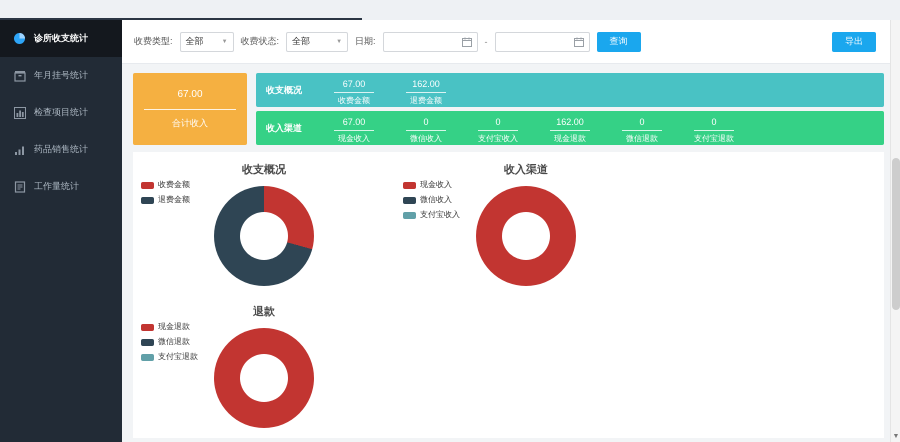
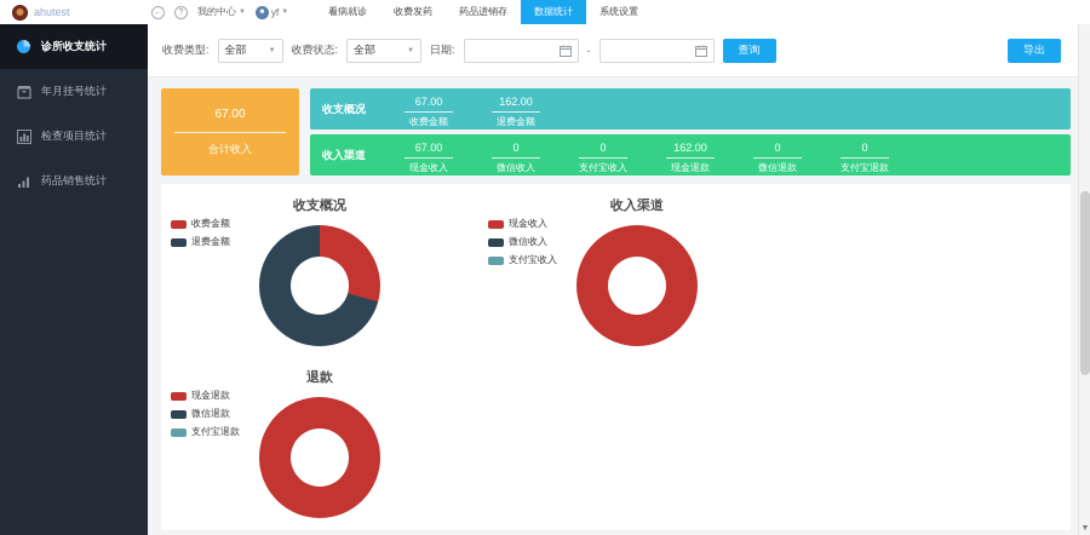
+ ahutest
+ 我的中心
+ yf
+ 看病就诊
+ 收费发药
+ 药品进销存
+ 数据统计
+ 系统设置
  诊所收支统计
  年月挂号统计
  检查项目统计
  药品销售统计
- 工作量统计
  收费类型:
  全部
  收费状态:
  全部
  日期:
  -
  查询
  导出
  67.00
  合计收入
  收支概况
  67.00
  收费金额
  162.00
  退费金额
  收入渠道
  67.00
  现金收入
  0
  微信收入
  0
  支付宝收入
  162.00
  现金退款
  0
  微信退款
  0
  支付宝退款
  收支概况
  收费金额
  退费金额
  收入渠道
  现金收入
  微信收入
  支付宝收入
  退款
  现金退款
  微信退款
  支付宝退款
